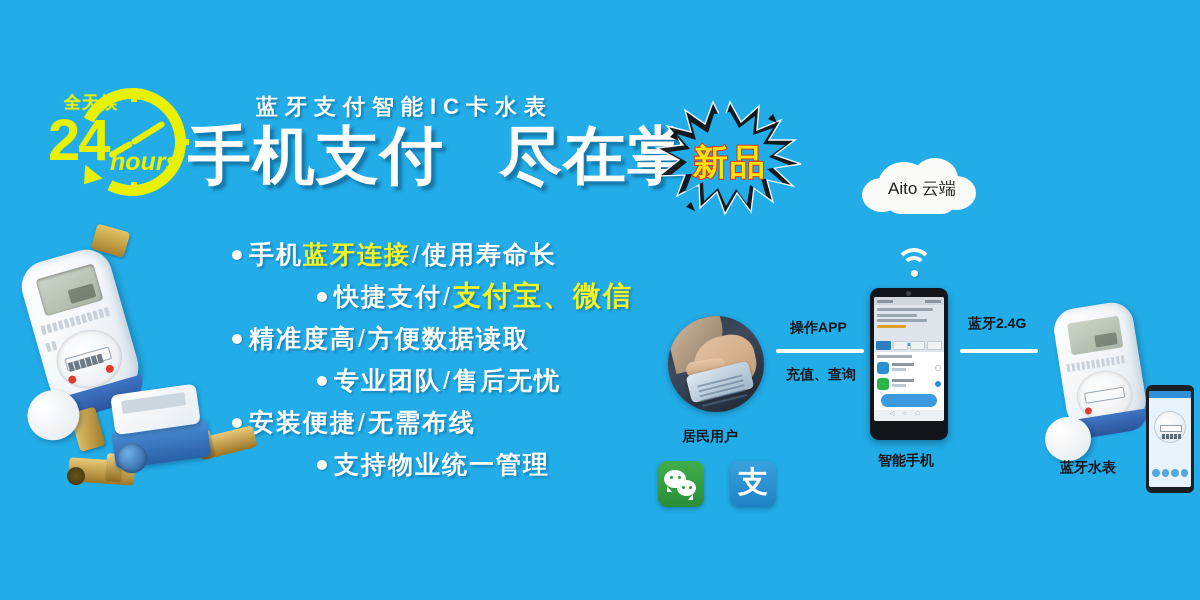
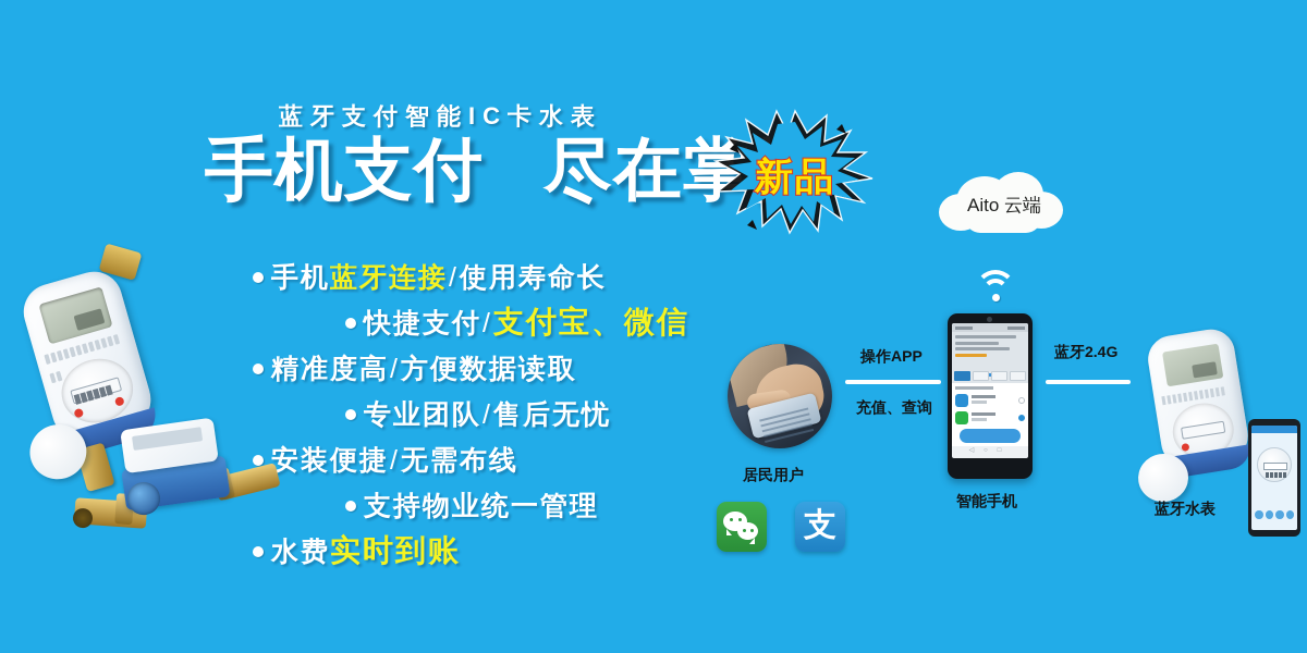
- 全天候
- 24
- hours
  蓝牙支付智能IC卡水表
  手机支付 尽在掌
  新品
  手机蓝牙连接/使用寿命长
  快捷支付/支付宝、微信
  精准度高/方便数据读取
  专业团队/售后无忧
  安装便捷/无需布线
  支持物业统一管理
+ 水费实时到账
  Aito 云端
  居民用户
  操作APP
  充值、查询
  蓝牙2.4G
  智能手机
  蓝牙水表
  支
